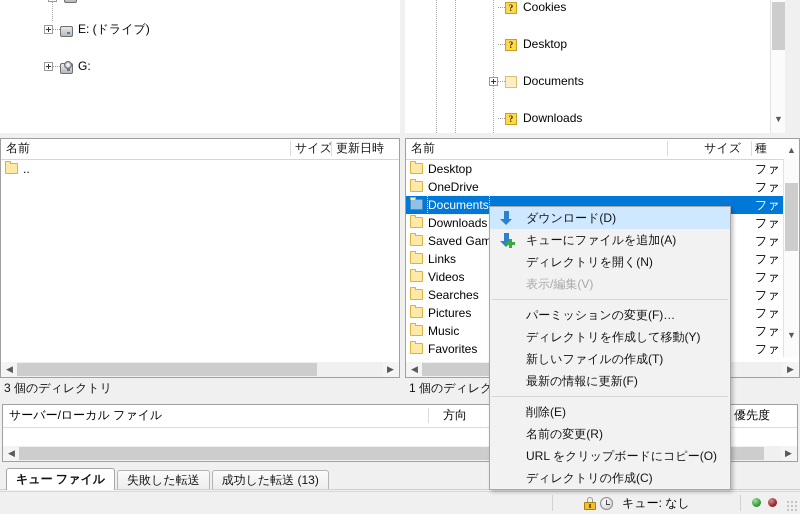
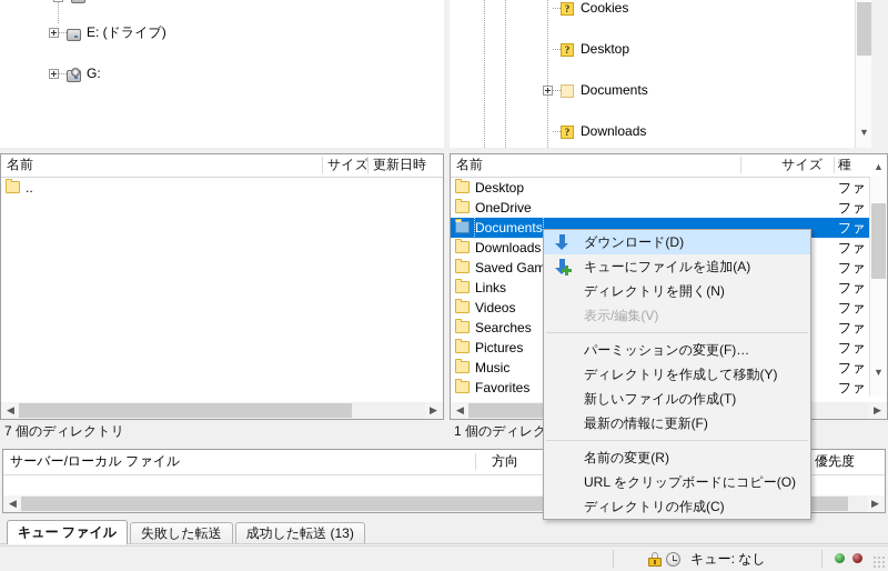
  E: (ドライブ)
  G:
  ?
  Cookies
  ?
  Desktop
  Documents
  ?
  Downloads
  ▼
  名前
  サイズ
  更新日時
  ..
  ◀
  ▶
  名前
  サイズ
  Desktop
  ファ
  OneDrive
  ファ
  Documents
  ファ
  Downloads
  ファ
  Saved Gam
  ファ
  Links
  ファ
  Videos
  ファ
  Searches
  ファ
  Pictures
  ファ
  Music
  ファ
  Favorites
  ファ
  ▲
  ▼
  ◀
  ▶
- 3 個のディレクトリ
+ 7 個のディレクトリ
  1 個のディレク
  サーバー/ローカル ファイル
  方向
  優先度
  ◀
  ▶
  キュー ファイル
  失敗した転送
  成功した転送 (13)
  キュー: なし
  ダウンロード(D)
  キューにファイルを追加(A)
  ディレクトリを開く(N)
  表示/編集(V)
  パーミッションの変更(F)…
  ディレクトリを作成して移動(Y)
  新しいファイルの作成(T)
  最新の情報に更新(F)
- 削除(E)
  名前の変更(R)
  URL をクリップボードにコピー(O)
  ディレクトリの作成(C)
